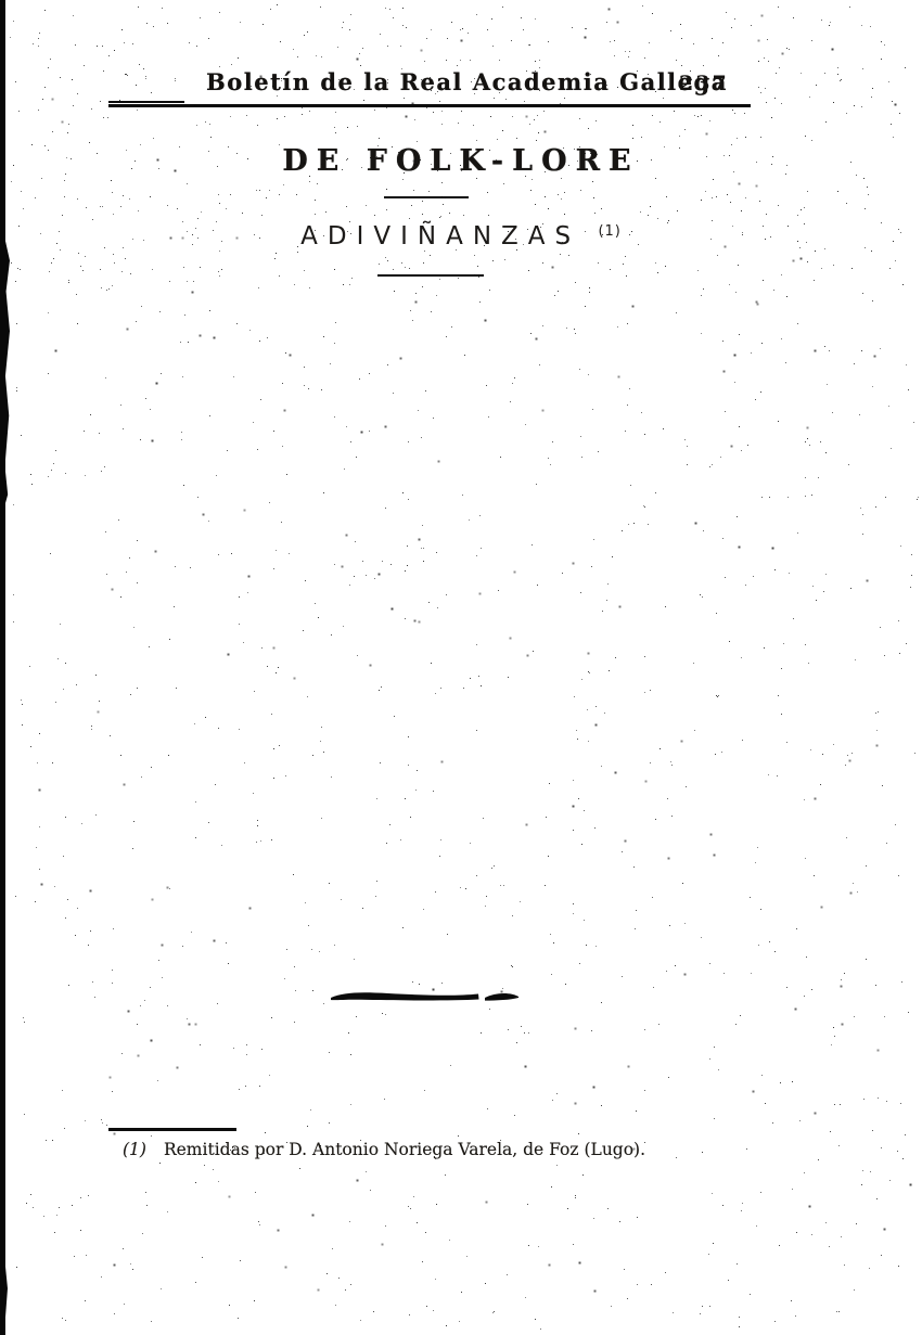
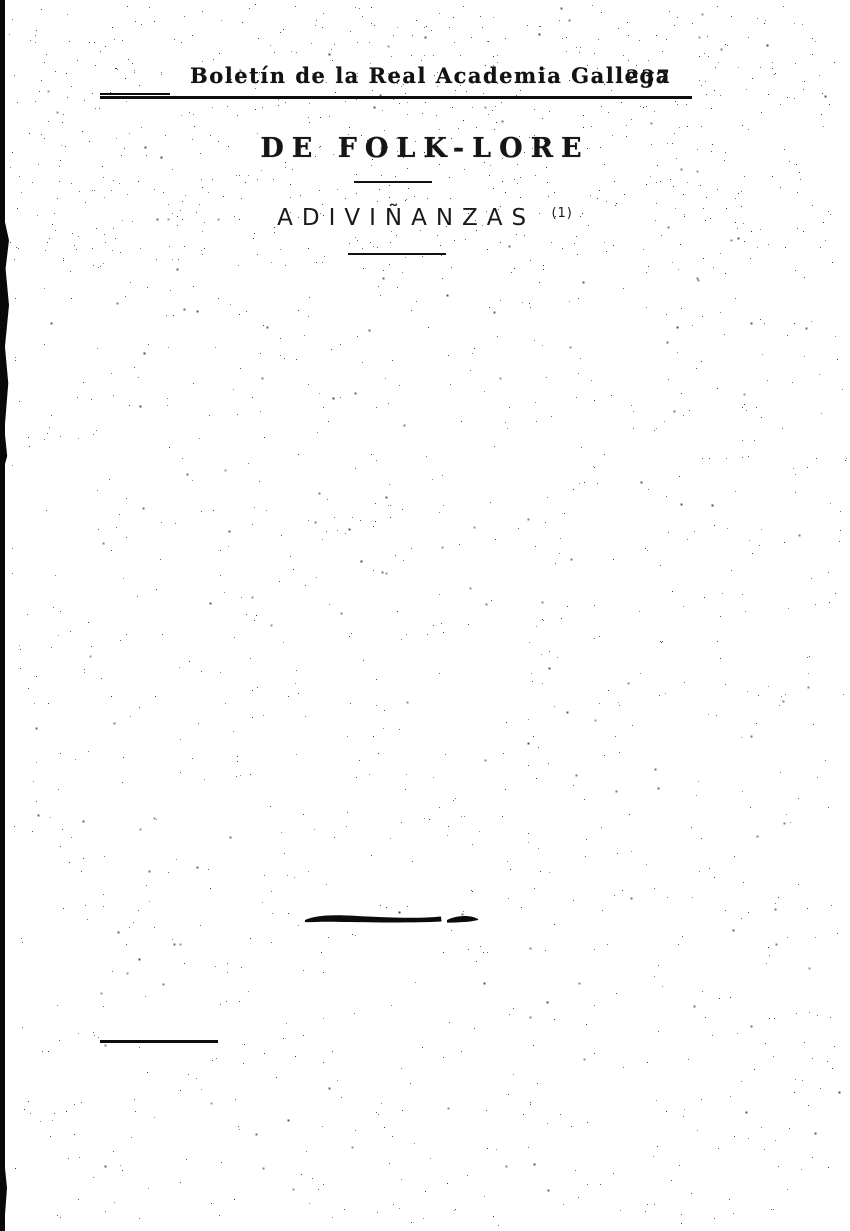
  Boletín de la Real Academia Gall
  237
  DE FOLK-LORE
  ADIVIÑANZAS (1)
- (1) Remitidas por D. Antonio Noriega Varela, de Foz (Lugo).
